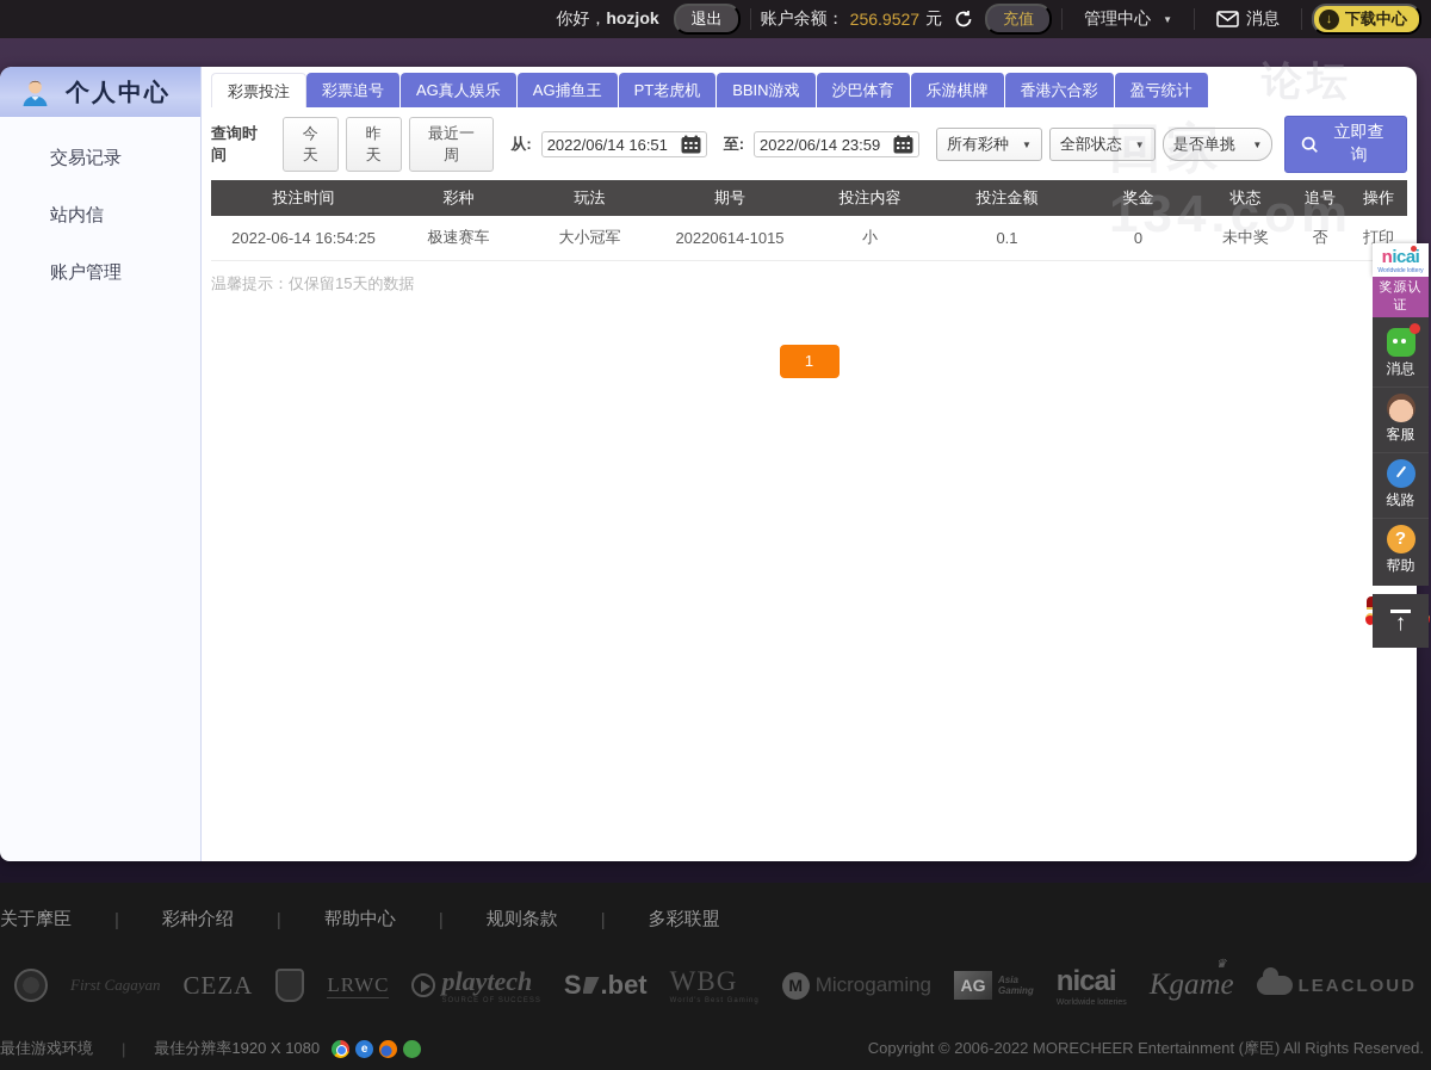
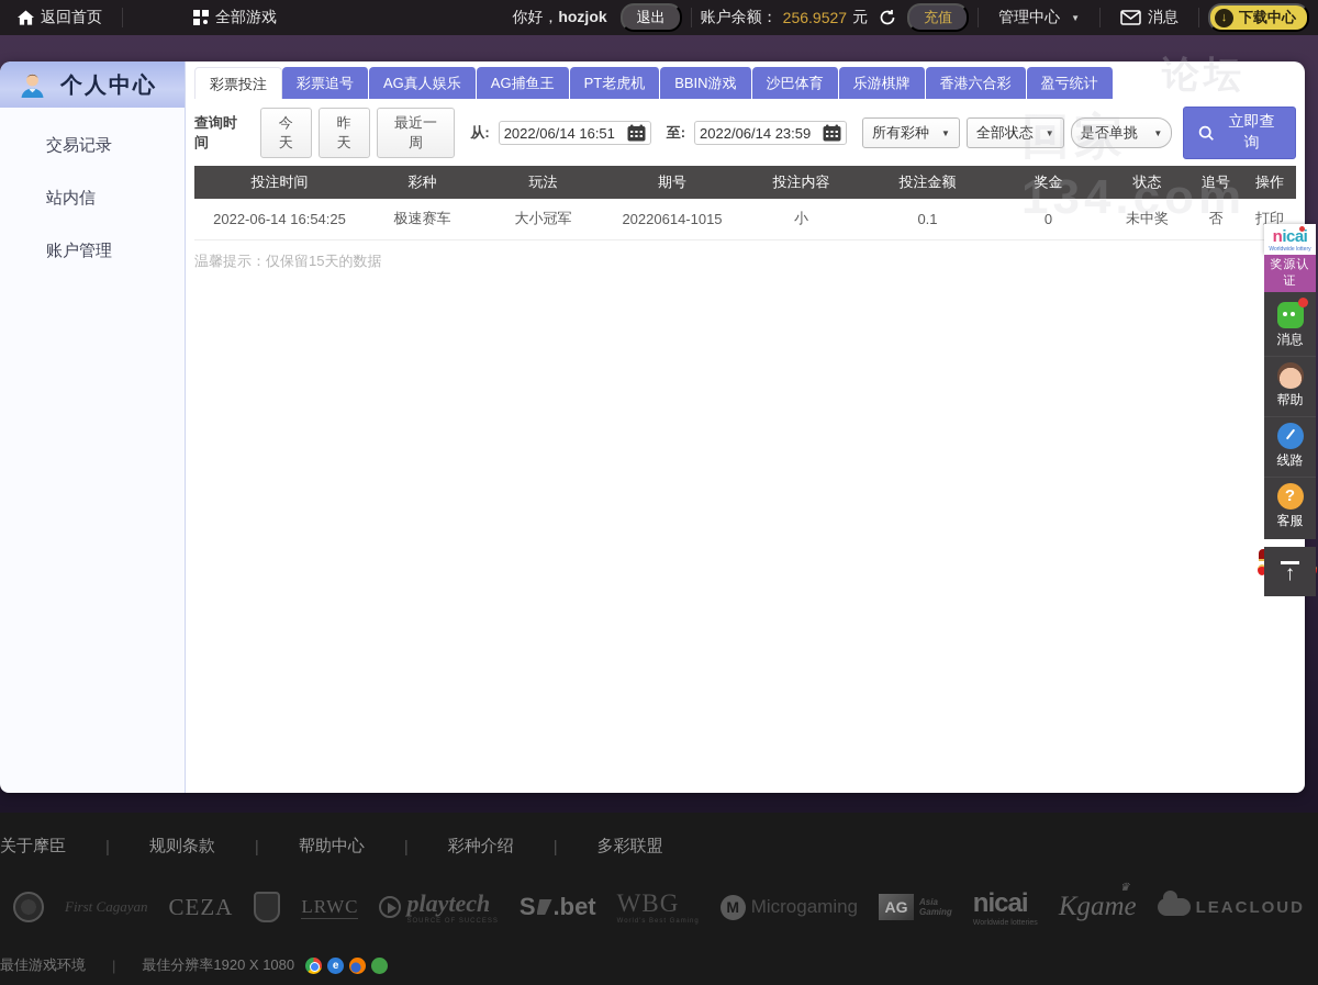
+ 返回首页
+ 全部游戏
  你好，hozjok
  退出
  账户余额：
  256.9527
  元
  充值
  管理中心
  ▼
  消息
  ↓
  下载中心
  论坛
  回家134.com
  个人中心
  交易记录
  站内信
  账户管理
  彩票投注
  彩票追号
  AG真人娱乐
  AG捕鱼王
  PT老虎机
  BBIN游戏
  沙巴体育
  乐游棋牌
  香港六合彩
  盈亏统计
  查询时间
  今天
  昨天
  最近一周
  从:
  2022/06/14 16:51
  至:
  2022/06/14 23:59
  所有彩种
  ▼
  全部状态
  ▼
  是否单挑
  ▼
  立即查询
  投注时间	彩种	玩法	期号	投注内容	投注金额	奖金	状态	追号	操作
  2022-06-14 16:54:25	极速赛车	大小冠军	20220614-1015	小	0.1	0	未中奖	否	打印
  温馨提示：仅保留15天的数据
- 1
  nicai
  奖源认证
  消息
- 客服
+ 帮助
  线路
  ?
- 帮助
+ 客服
  ↑
  关于摩臣
  |
- 彩种介绍
+ 规则条款
  |
  帮助中心
  |
- 规则条款
+ 彩种介绍
  |
  多彩联盟
  First Cagayan
  CEZA
  LRWC
  playtech
  S
  .bet
  WBG
  M
  Microgaming
  AG
  Asia
  Gaming
  nicai
  ♛
  Kgame
  LEACLOUD
  最佳游戏环境
  |
  最佳分辨率1920 X 1080
  e
- Copyright © 2006-2022 MORECHEER Entertainment (摩臣) All Rights Reserved.
